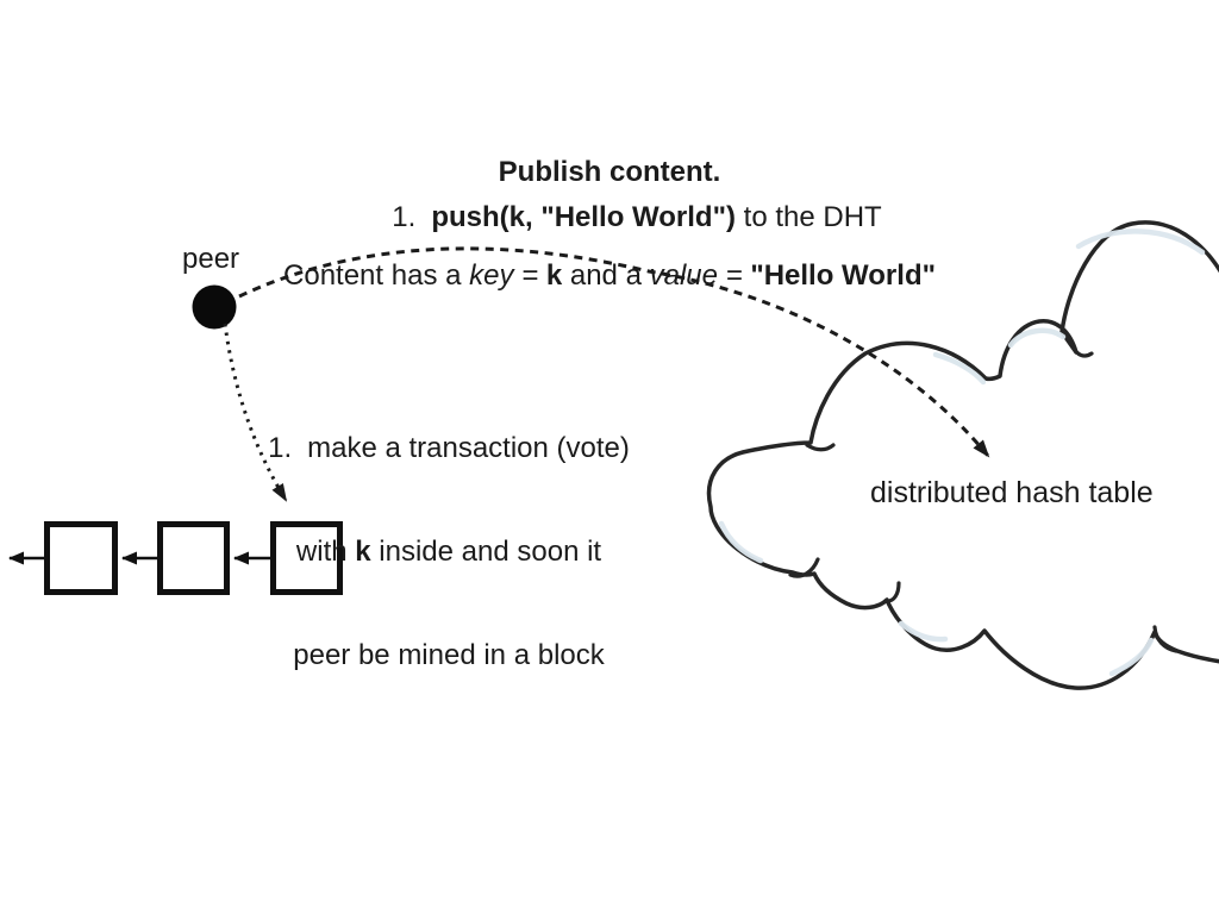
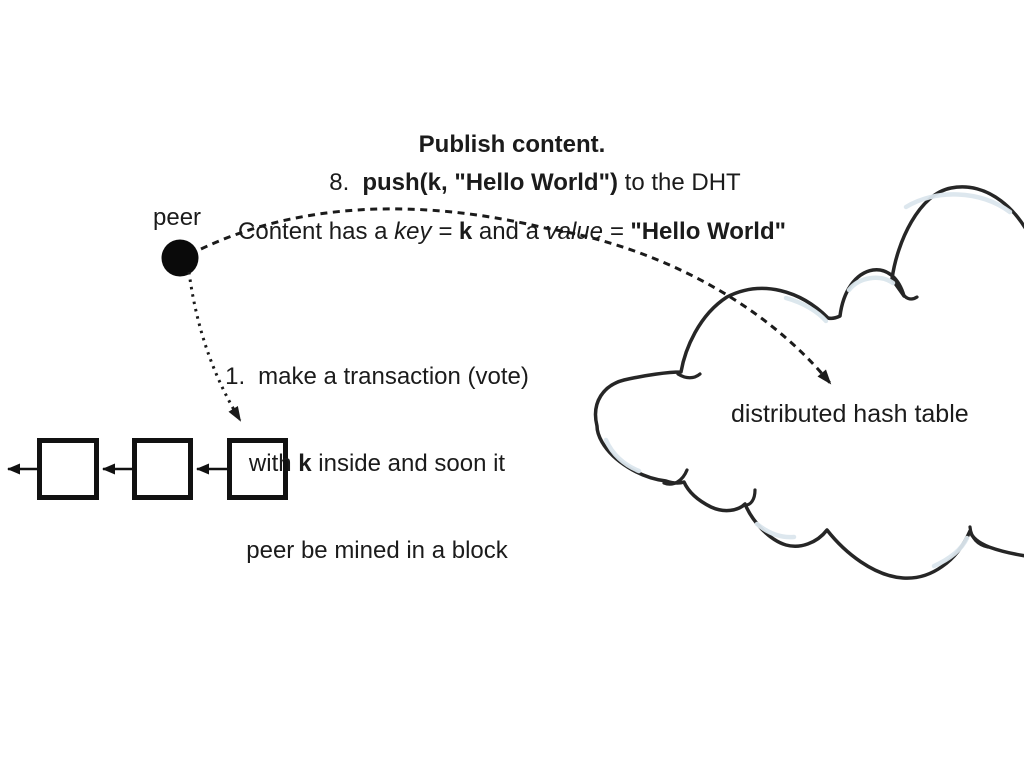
  Publish content.
  Content has a key = k and a value = "Hello World"
- 1. push(k, "Hello World") to the DHT
+ 8. push(k, "Hello World") to the DHT
  peer
  1. make a transaction (vote)
  with k inside and soon it
  peer be mined in a block
  distributed hash table
